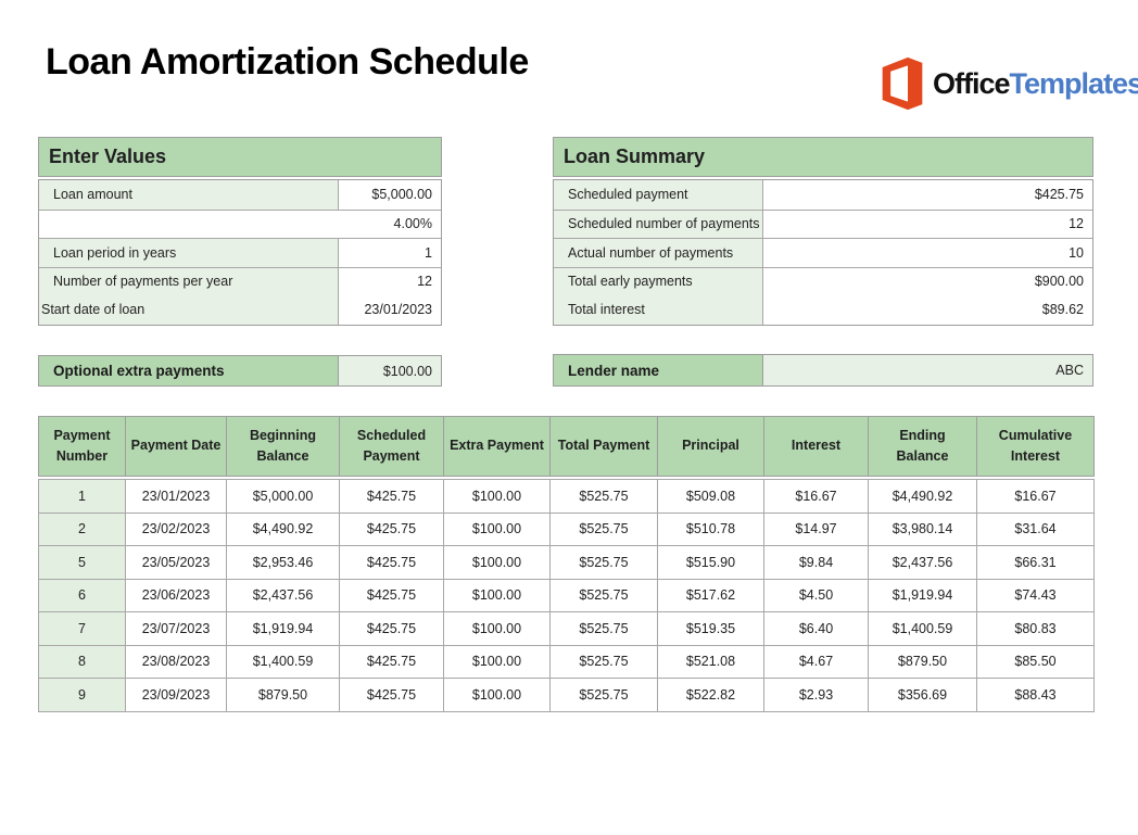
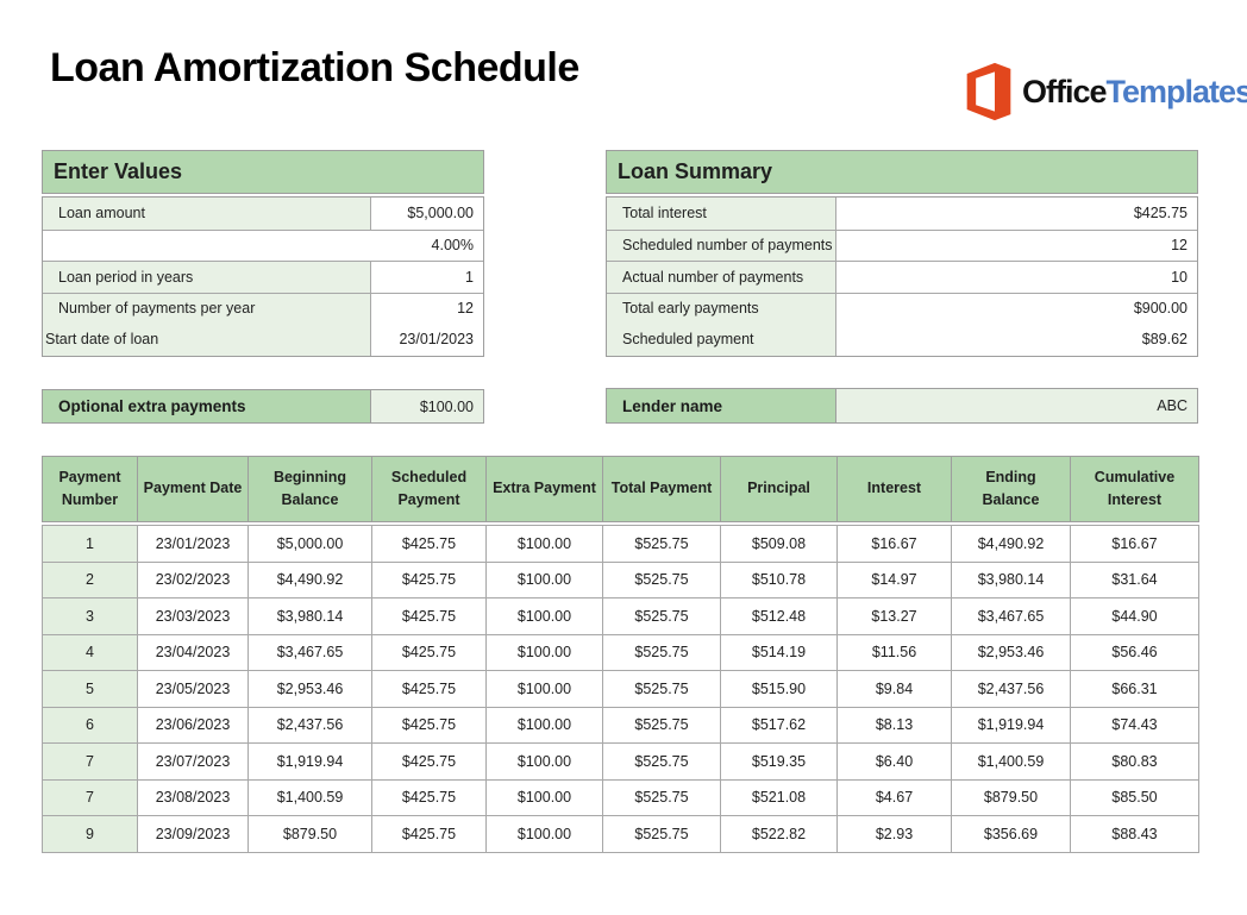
  Loan Amortization Schedule
  OfficeTemplates
  Enter Values
  Loan amount
  $5,000.00
  4.00%
  Loan period in years
  1
  Number of payments per year
  12
  Start date of loan
  23/01/2023
  Loan Summary
- Scheduled payment
+ Total interest
  $425.75
  Scheduled number of payments
  12
  Actual number of payments
  10
  Total early payments
  $900.00
- Total interest
+ Scheduled payment
  $89.62
  Optional extra payments
  $100.00
  Lender name
  ABC
  Payment Number	Payment Date	Beginning Balance	Scheduled Payment	Extra Payment	Total Payment	Principal	Interest	Ending Balance	Cumulative Interest
  1	23/01/2023	$5,000.00	$425.75	$100.00	$525.75	$509.08	$16.67	$4,490.92	$16.67
  2	23/02/2023	$4,490.92	$425.75	$100.00	$525.75	$510.78	$14.97	$3,980.14	$31.64
+ 3	23/03/2023	$3,980.14	$425.75	$100.00	$525.75	$512.48	$13.27	$3,467.65	$44.90
+ 4	23/04/2023	$3,467.65	$425.75	$100.00	$525.75	$514.19	$11.56	$2,953.46	$56.46
  5	23/05/2023	$2,953.46	$425.75	$100.00	$525.75	$515.90	$9.84	$2,437.56	$66.31
- 6	23/06/2023	$2,437.56	$425.75	$100.00	$525.75	$517.62	$4.50	$1,919.94	$74.43
+ 6	23/06/2023	$2,437.56	$425.75	$100.00	$525.75	$517.62	$8.13	$1,919.94	$74.43
  7	23/07/2023	$1,919.94	$425.75	$100.00	$525.75	$519.35	$6.40	$1,400.59	$80.83
- 8	23/08/2023	$1,400.59	$425.75	$100.00	$525.75	$521.08	$4.67	$879.50	$85.50
+ 7	23/08/2023	$1,400.59	$425.75	$100.00	$525.75	$521.08	$4.67	$879.50	$85.50
  9	23/09/2023	$879.50	$425.75	$100.00	$525.75	$522.82	$2.93	$356.69	$88.43
